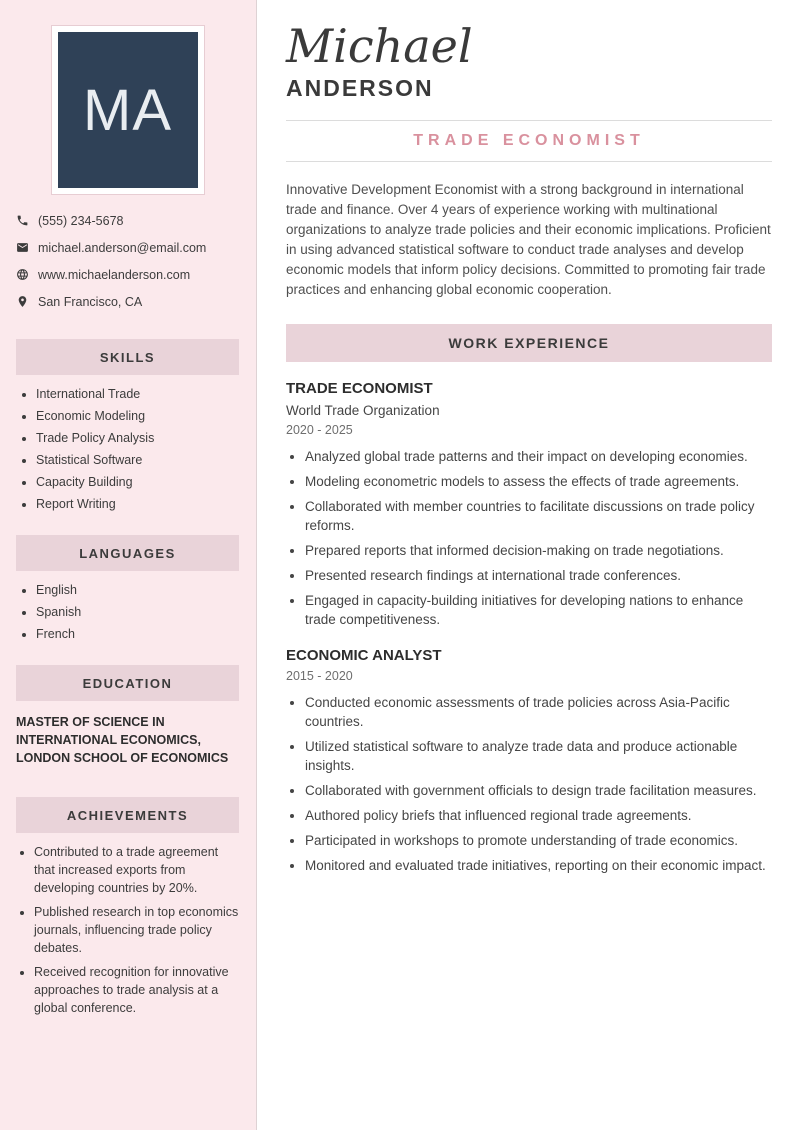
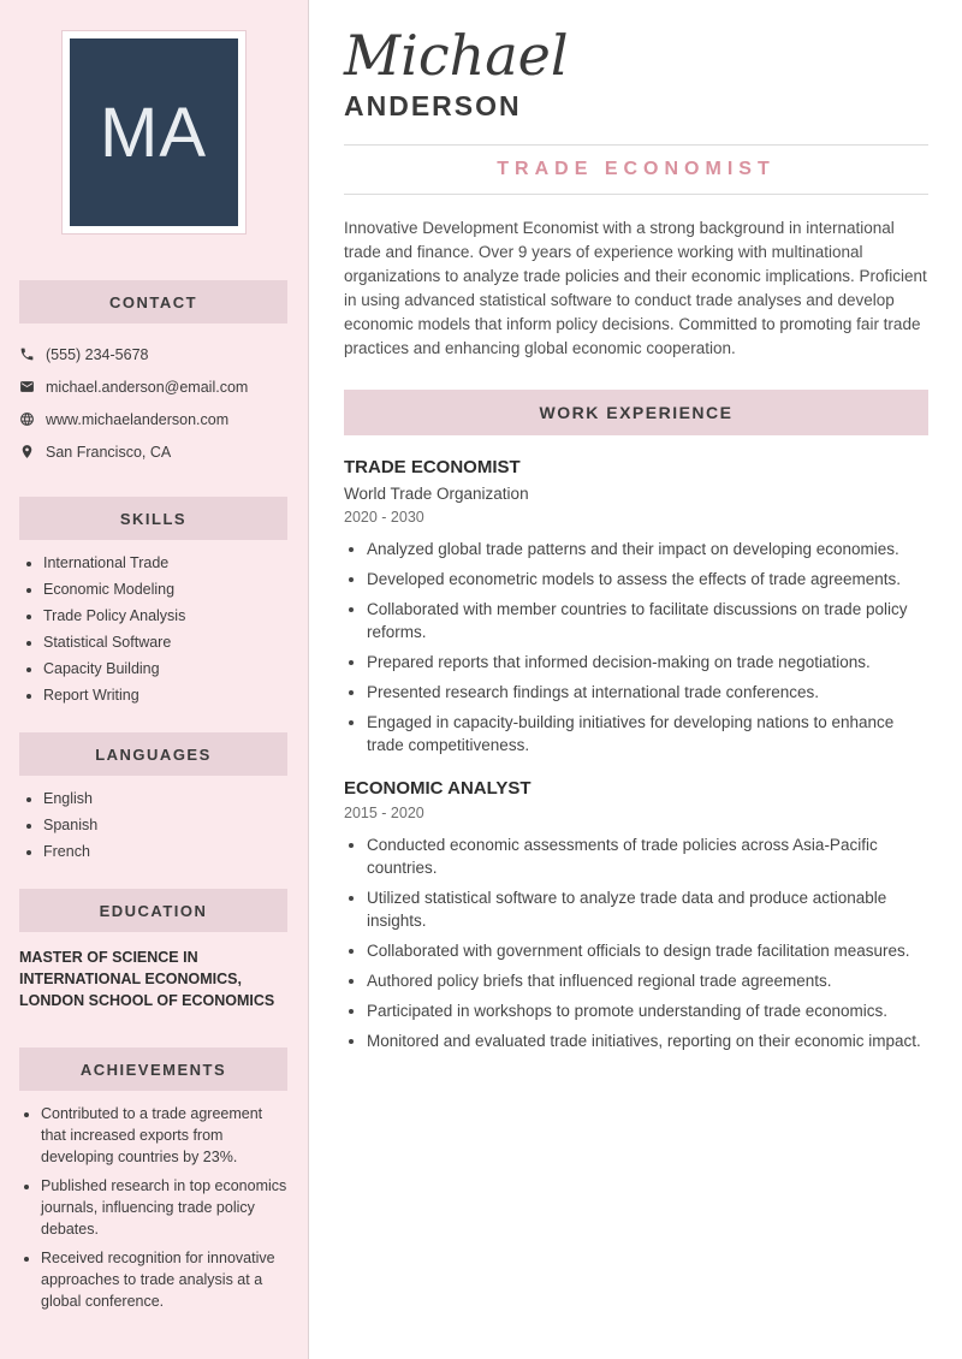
  MA
+ CONTACT
  (555) 234-5678
  michael.anderson@email.com
  www.michaelanderson.com
  San Francisco, CA
  SKILLS
  International Trade
  Economic Modeling
  Trade Policy Analysis
  Statistical Software
  Capacity Building
  Report Writing
  LANGUAGES
  English
  Spanish
  French
  EDUCATION
  MASTER OF SCIENCE IN INTERNATIONAL ECONOMICS, LONDON SCHOOL OF ECONOMICS
  ACHIEVEMENTS
- Contributed to a trade agreement that increased exports from developing countries by 20%.
+ Contributed to a trade agreement that increased exports from developing countries by 23%.
  Published research in top economics journals, influencing trade policy debates.
  Received recognition for innovative approaches to trade analysis at a global conference.
  Michael
  ANDERSON
  TRADE ECONOMIST
- Innovative Development Economist with a strong background in international trade and finance. Over 4 years of experience working with multinational organizations to analyze trade policies and their economic implications. Proficient in using advanced statistical software to conduct trade analyses and develop economic models that inform policy decisions. Committed to promoting fair trade practices and enhancing global economic cooperation.
+ Innovative Development Economist with a strong background in international trade and finance. Over 9 years of experience working with multinational organizations to analyze trade policies and their economic implications. Proficient in using advanced statistical software to conduct trade analyses and develop economic models that inform policy decisions. Committed to promoting fair trade practices and enhancing global economic cooperation.
  WORK EXPERIENCE
  TRADE ECONOMIST
  World Trade Organization
- 2020 - 2025
+ 2020 - 2030
  Analyzed global trade patterns and their impact on developing economies.
- Modeling econometric models to assess the effects of trade agreements.
+ Developed econometric models to assess the effects of trade agreements.
  Collaborated with member countries to facilitate discussions on trade policy reforms.
  Prepared reports that informed decision-making on trade negotiations.
  Presented research findings at international trade conferences.
  Engaged in capacity-building initiatives for developing nations to enhance trade competitiveness.
  ECONOMIC ANALYST
  2015 - 2020
  Conducted economic assessments of trade policies across Asia-Pacific countries.
  Utilized statistical software to analyze trade data and produce actionable insights.
  Collaborated with government officials to design trade facilitation measures.
  Authored policy briefs that influenced regional trade agreements.
  Participated in workshops to promote understanding of trade economics.
  Monitored and evaluated trade initiatives, reporting on their economic impact.
